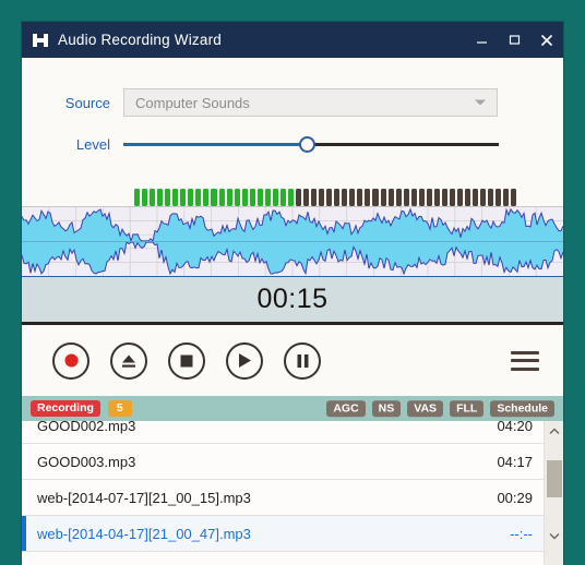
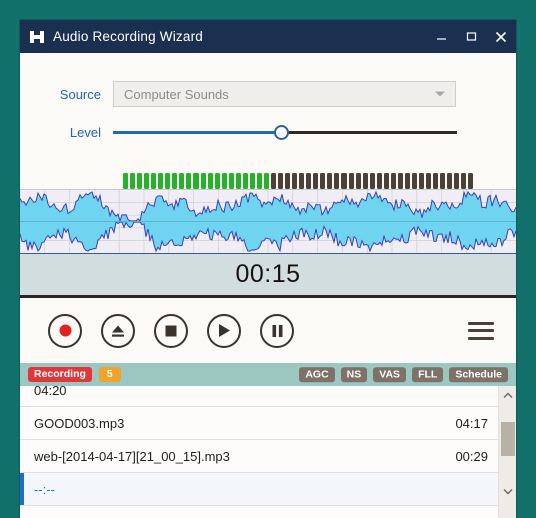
  Audio Recording Wizard
  Source
  Computer Sounds
  Level
  00:15
  Recording
  5
  AGC
  NS
  VAS
  FLL
  Schedule
- GOOD002.mp3
  04:20
  GOOD003.mp3
  04:17
- web-[2014-07-17][21_00_15].mp3
+ web-[2014-04-17][21_00_15].mp3
  00:29
- web-[2014-04-17][21_00_47].mp3
  --:--
